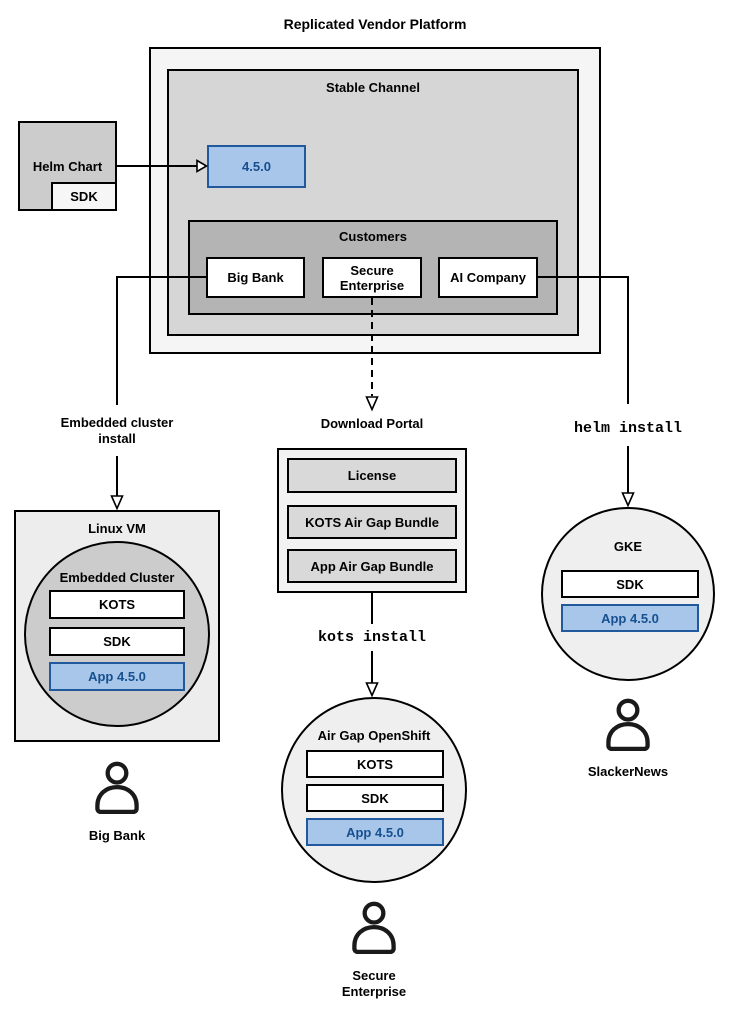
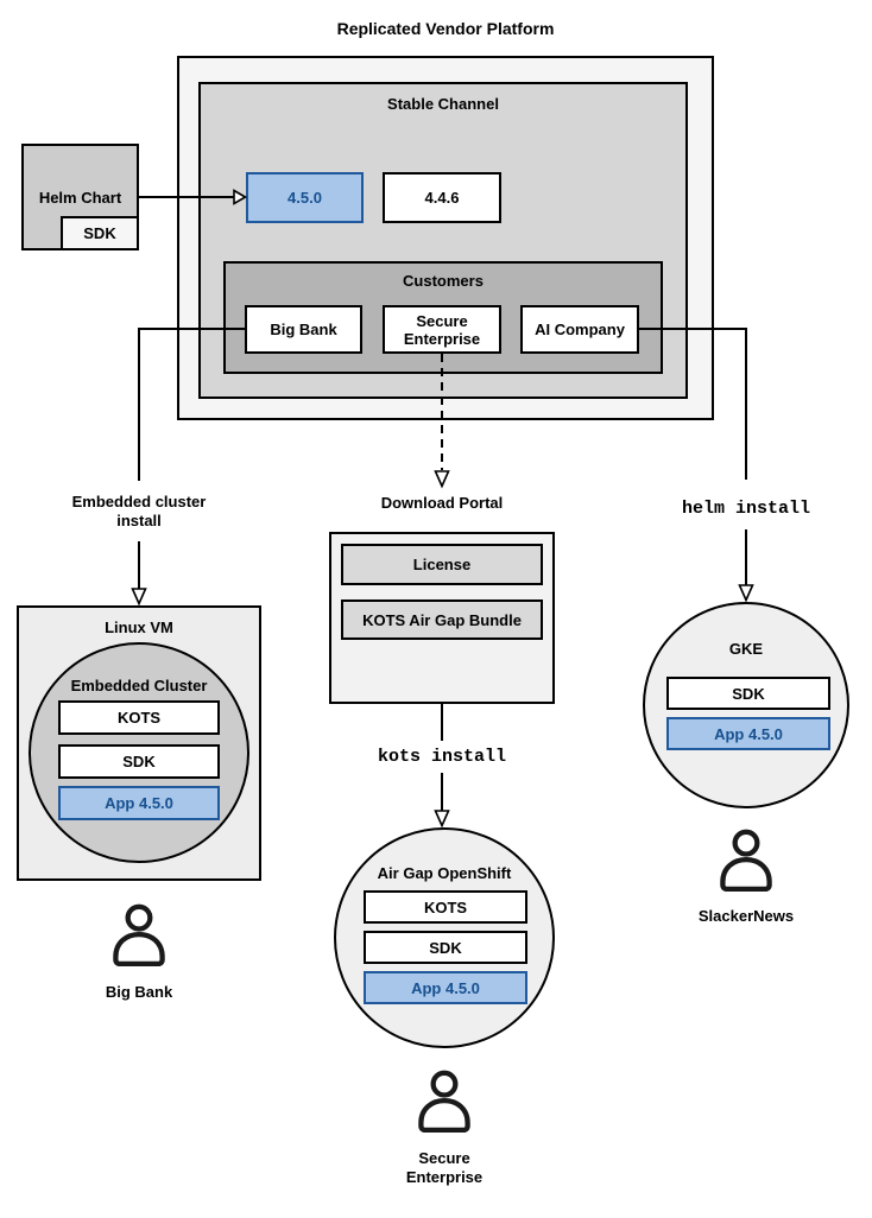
  Replicated Vendor Platform
  Stable Channel
  4.5.0
+ 4.4.6
  Customers
  Big Bank
  Secure Enterprise
  AI Company
  Helm Chart
  SDK
  Embedded cluster install
  Linux VM
  Embedded Cluster
  KOTS
  SDK
  App 4.5.0
  Big Bank
  Download Portal
  License
  KOTS Air Gap Bundle
- App Air Gap Bundle
  kots install
  Air Gap OpenShift
  KOTS
  SDK
  App 4.5.0
  Secure Enterprise
  helm install
  GKE
  SDK
  App 4.5.0
  SlackerNews
